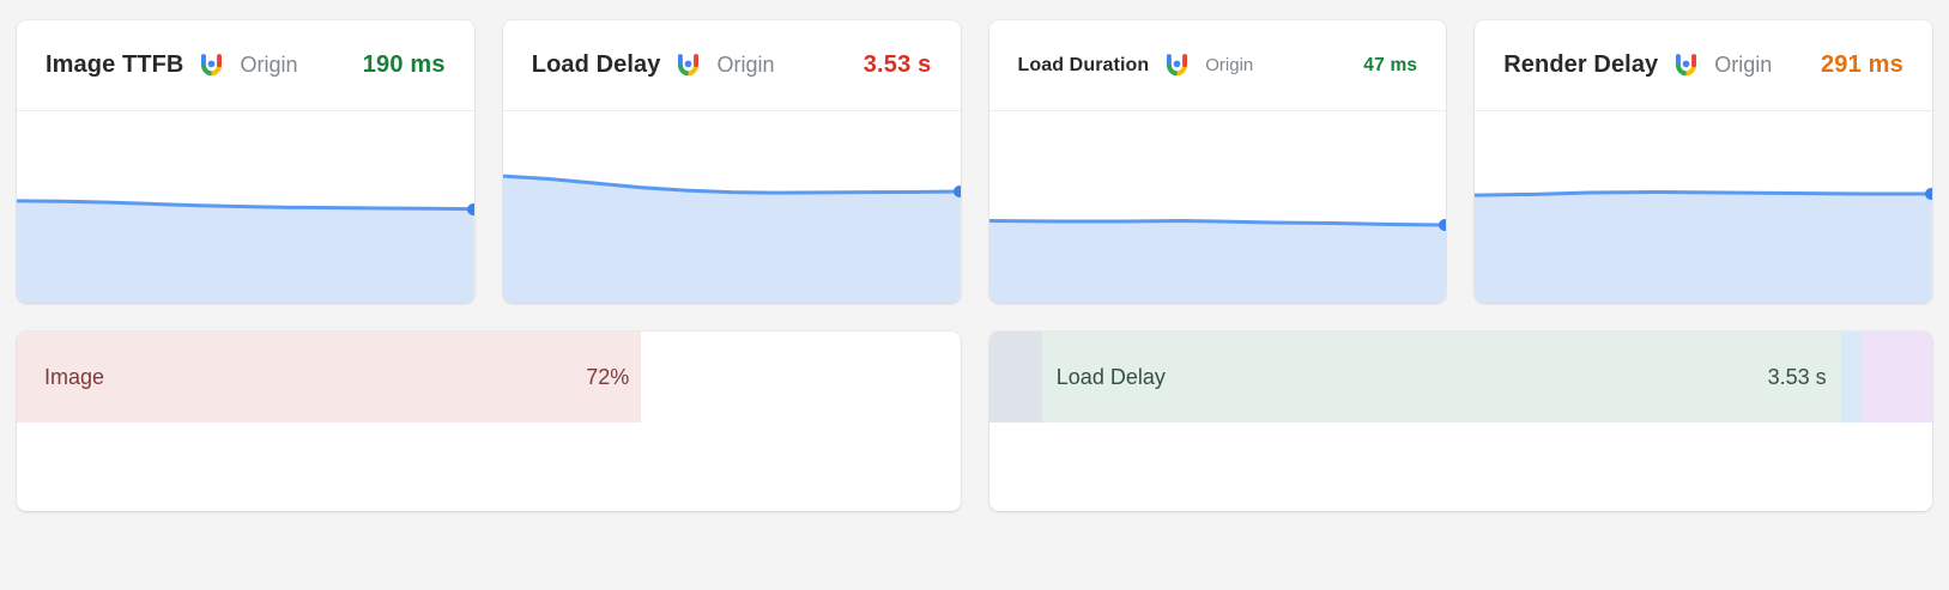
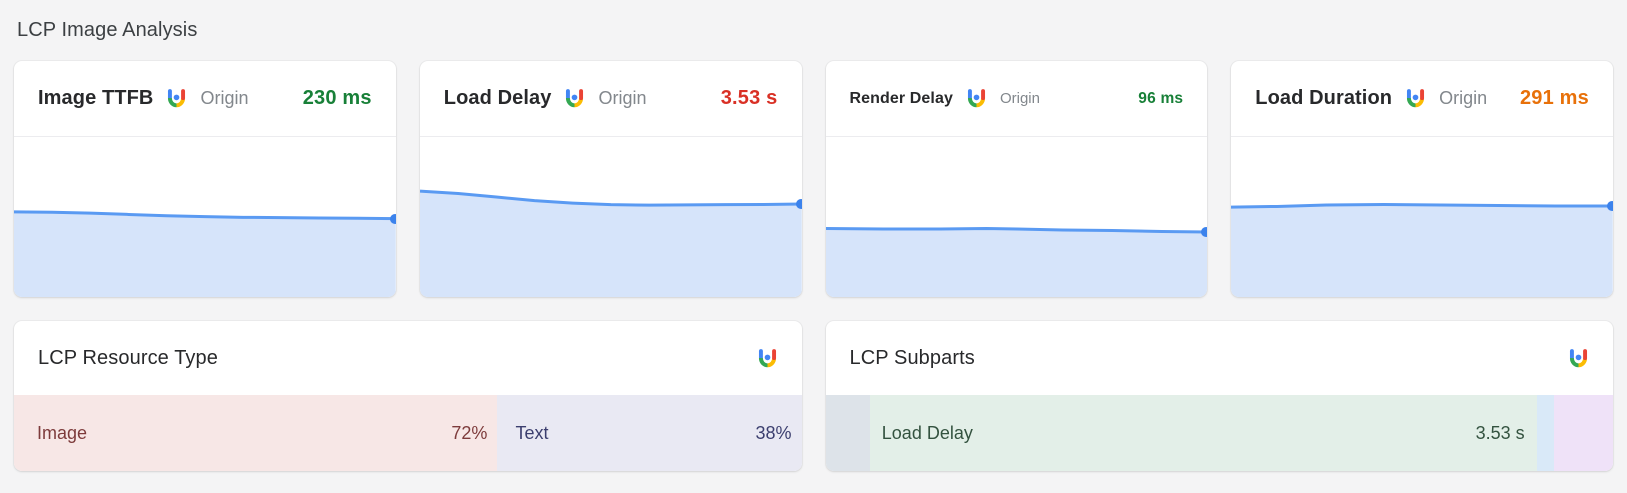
+ LCP Image Analysis
  Image TTFB
  Origin
- 190 ms
+ 230 ms
  Load Delay
  Origin
  3.53 s
- Load Duration
+ Render Delay
  Origin
- 47 ms
+ 96 ms
- Render Delay
+ Load Duration
  Origin
  291 ms
+ LCP Resource Type
  Image
  72%
+ Text
+ 38%
+ LCP Subparts
  Load Delay
  3.53 s
